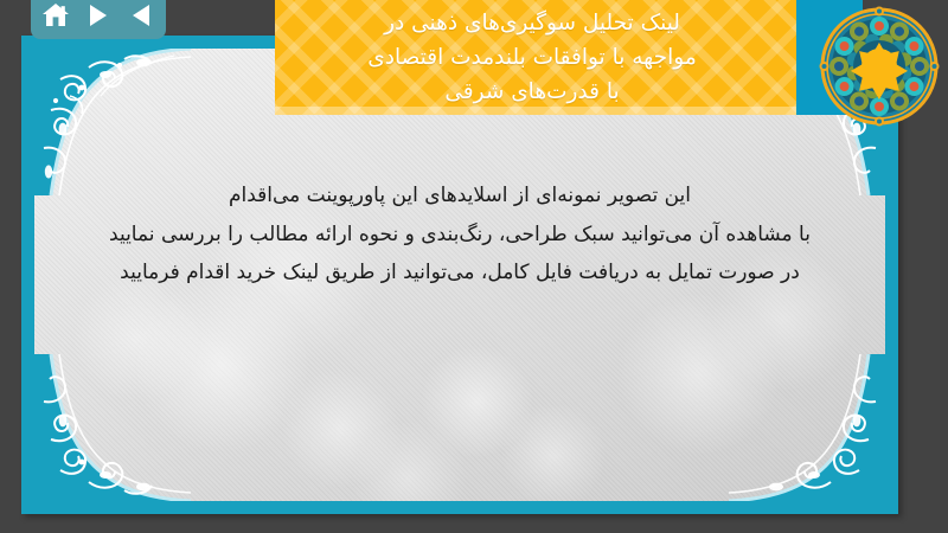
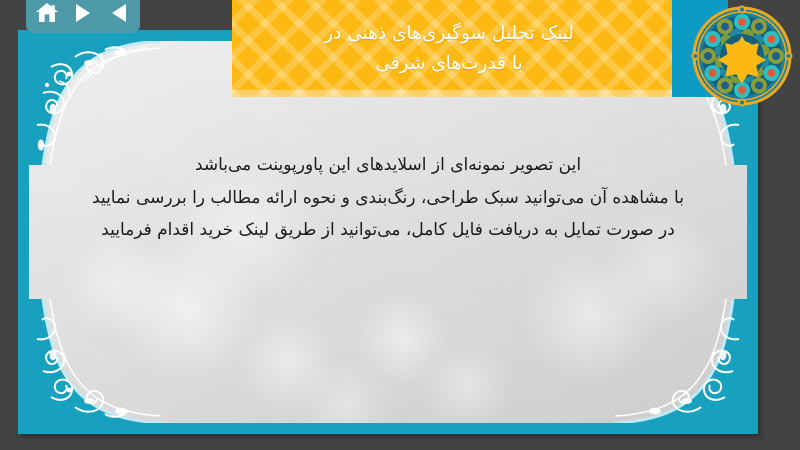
- این تصویر نمونه‌ای از اسلایدهای این پاورپوینت می‌اقدام
+ این تصویر نمونه‌ای از اسلایدهای این پاورپوینت می‌باشد
  با مشاهده آن میتوانید سبک طراحی، رنگ‌بندی و نحوه ارائه مطالب را بررسی نمایید
  در صورت تمایل به دریافت فایل کامل، می‌توانید از طریق لینک خرید اقدام فرمایید
  لینک تحلیل سوگیری‌های ذهنی در
- مواجهه با توافقات بلندمدت اقتصادی
  با قدرت‌های شرقی
